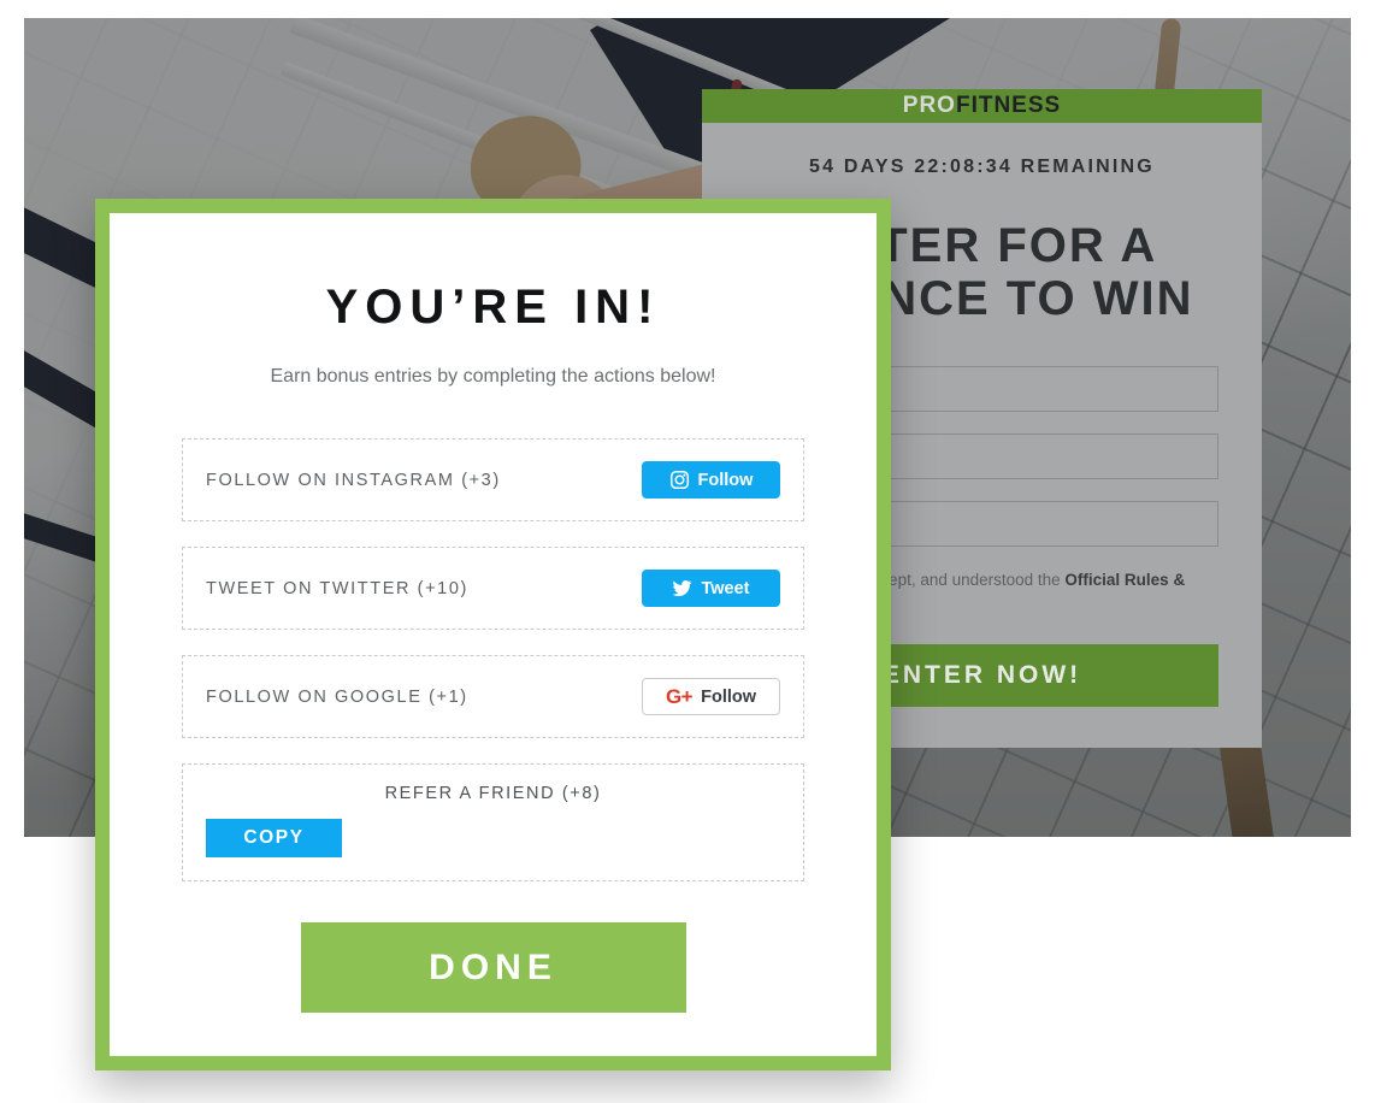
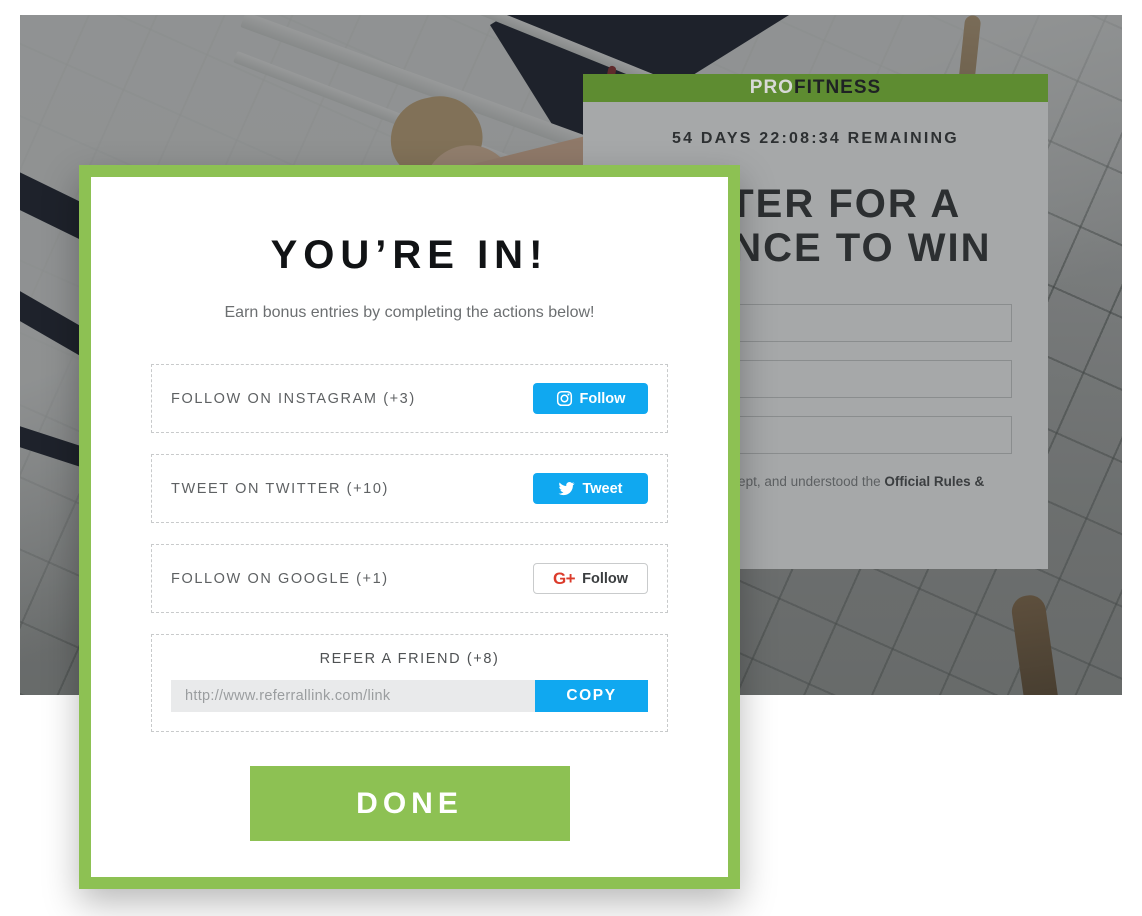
  PROFITNESS
  54 DAYS 22:08:34 REMAINING
  TER FOR A NCE TO WIN
- ENTER NOW!
  YOU’RE IN!
  Earn bonus entries by completing the actions below!
  FOLLOW ON INSTAGRAM (+3)
  Follow
  TWEET ON TWITTER (+10)
  Tweet
  FOLLOW ON GOOGLE (+1)
  G+
  Follow
  REFER A FRIEND (+8)
+ http://www.referrallink.com/link
  COPY
  DONE
